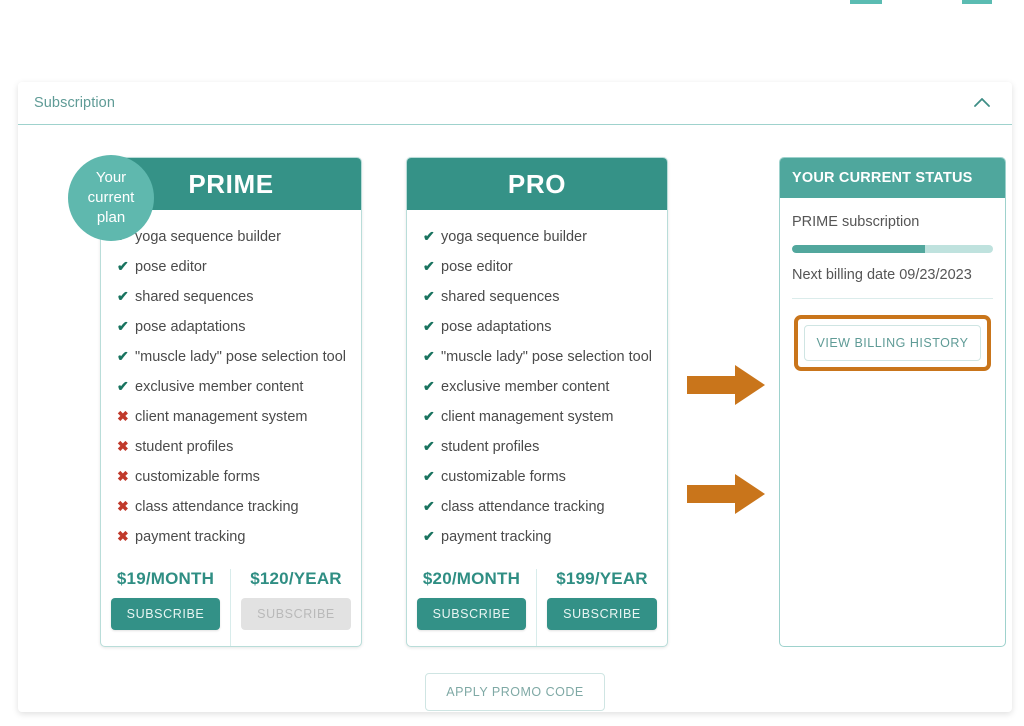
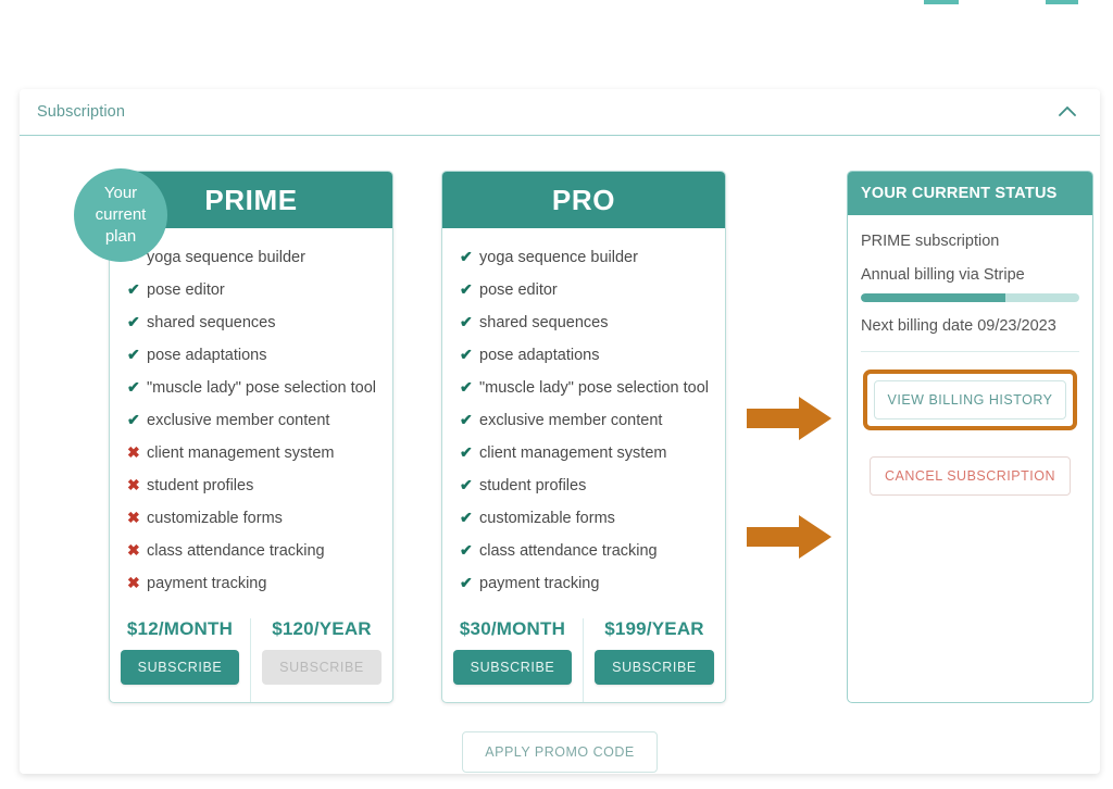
  Subscription
  PRIME
  yoga sequence builder
  ✔
  pose editor
  ✔
  shared sequences
  ✔
  pose adaptations
  ✔
  "muscle lady" pose selection tool
  ✔
  exclusive member content
  ✖
  client management system
  ✖
  student profiles
  ✖
  customizable forms
  ✖
  class attendance tracking
  ✖
  payment tracking
- $19/MONTH
+ $12/MONTH
  SUBSCRIBE
  $120/YEAR
  SUBSCRIBE
  Your
  current
  plan
  PRO
  ✔
  yoga sequence builder
  ✔
  pose editor
  ✔
  shared sequences
  ✔
  pose adaptations
  ✔
  "muscle lady" pose selection tool
  ✔
  exclusive member content
  ✔
  client management system
  ✔
  student profiles
  ✔
  customizable forms
  ✔
  class attendance tracking
  ✔
  payment tracking
- $20/MONTH
+ $30/MONTH
  SUBSCRIBE
  $199/YEAR
  SUBSCRIBE
  YOUR CURRENT STATUS
  PRIME subscription
+ Annual billing via Stripe
  Next billing date 09/23/2023
  VIEW BILLING HISTORY
+ CANCEL SUBSCRIPTION
  APPLY PROMO CODE
